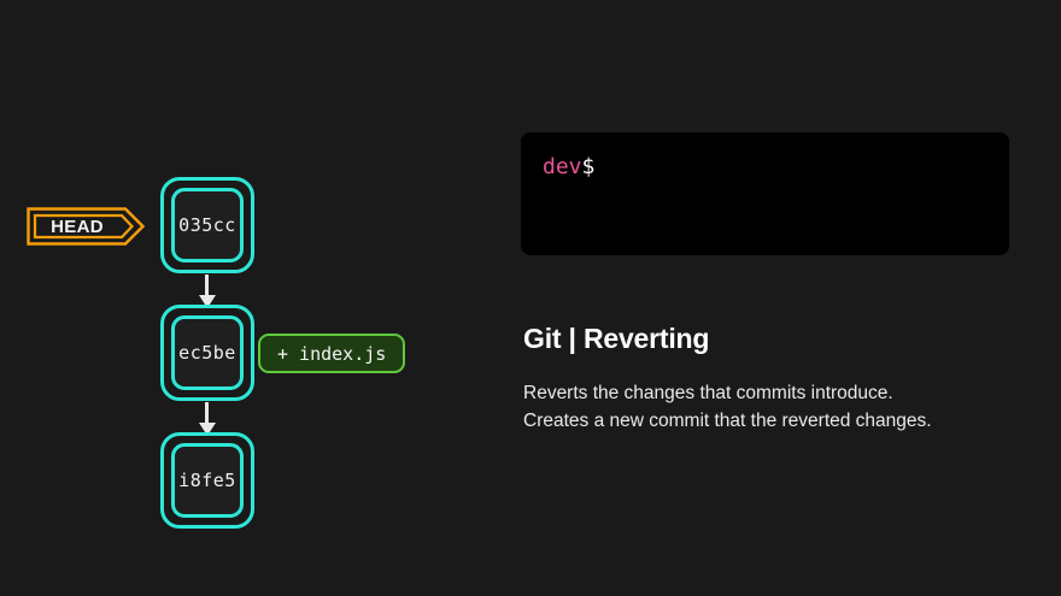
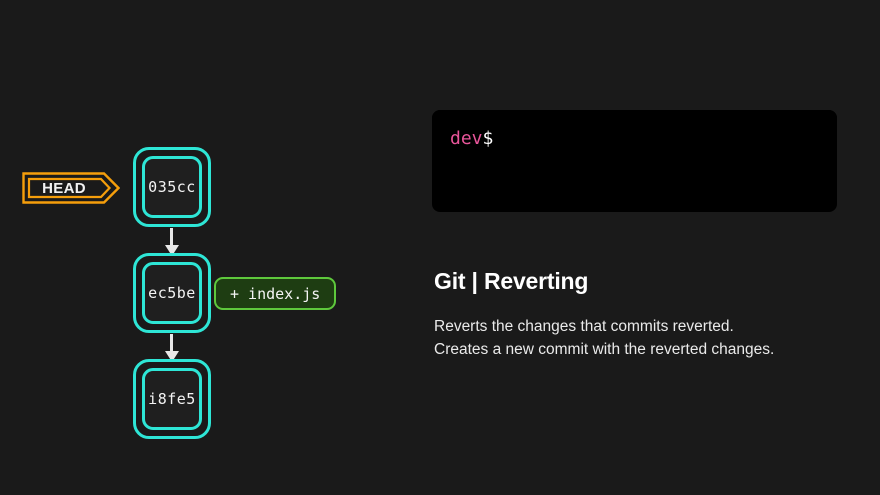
  HEAD
  035cc
  ec5be
  + index.js
  i8fe5
  dev$
  Git | Reverting
- Reverts the changes that commits introduce.
+ Reverts the changes that commits reverted.
- Creates a new commit that the reverted changes.
+ Creates a new commit with the reverted changes.
